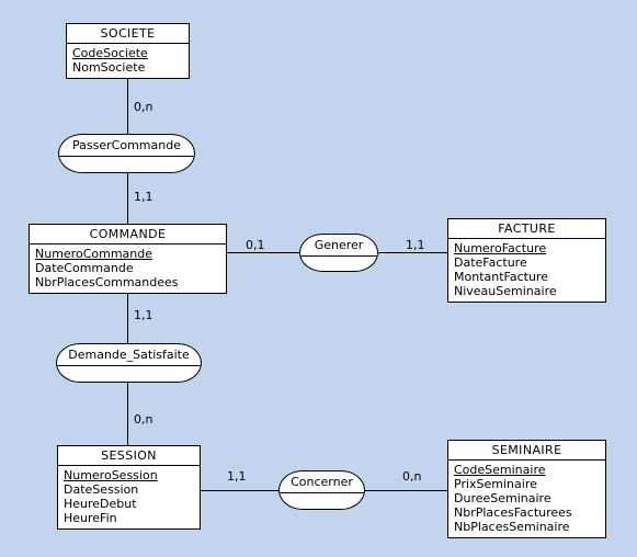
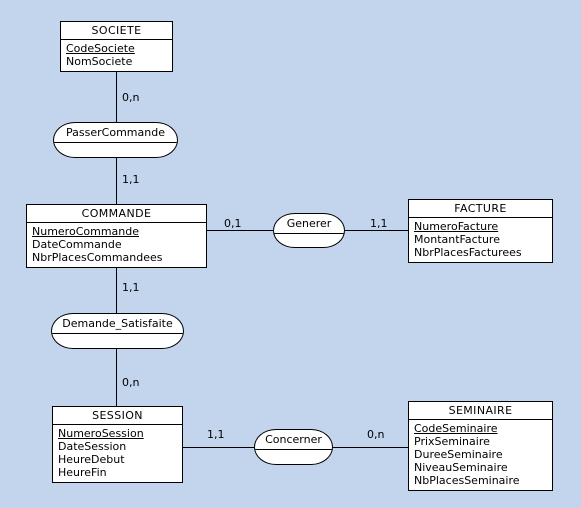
  SOCIETE
  CodeSociete
  NomSociete
  PasserCommande
  COMMANDE
  NumeroCommande
  DateCommande
  NbrPlacesCommandees
  Generer
  FACTURE
  NumeroFacture
- DateFacture
  MontantFacture
- NiveauSeminaire
+ NbrPlacesFacturees
  Demande_Satisfaite
  SESSION
  NumeroSession
  DateSession
  HeureDebut
  HeureFin
  Concerner
  SEMINAIRE
  CodeSeminaire
  PrixSeminaire
  DureeSeminaire
- NbrPlacesFacturees
+ NiveauSeminaire
  NbPlacesSeminaire
  0,n
  1,1
  0,1
  1,1
  1,1
  0,n
  1,1
  0,n
